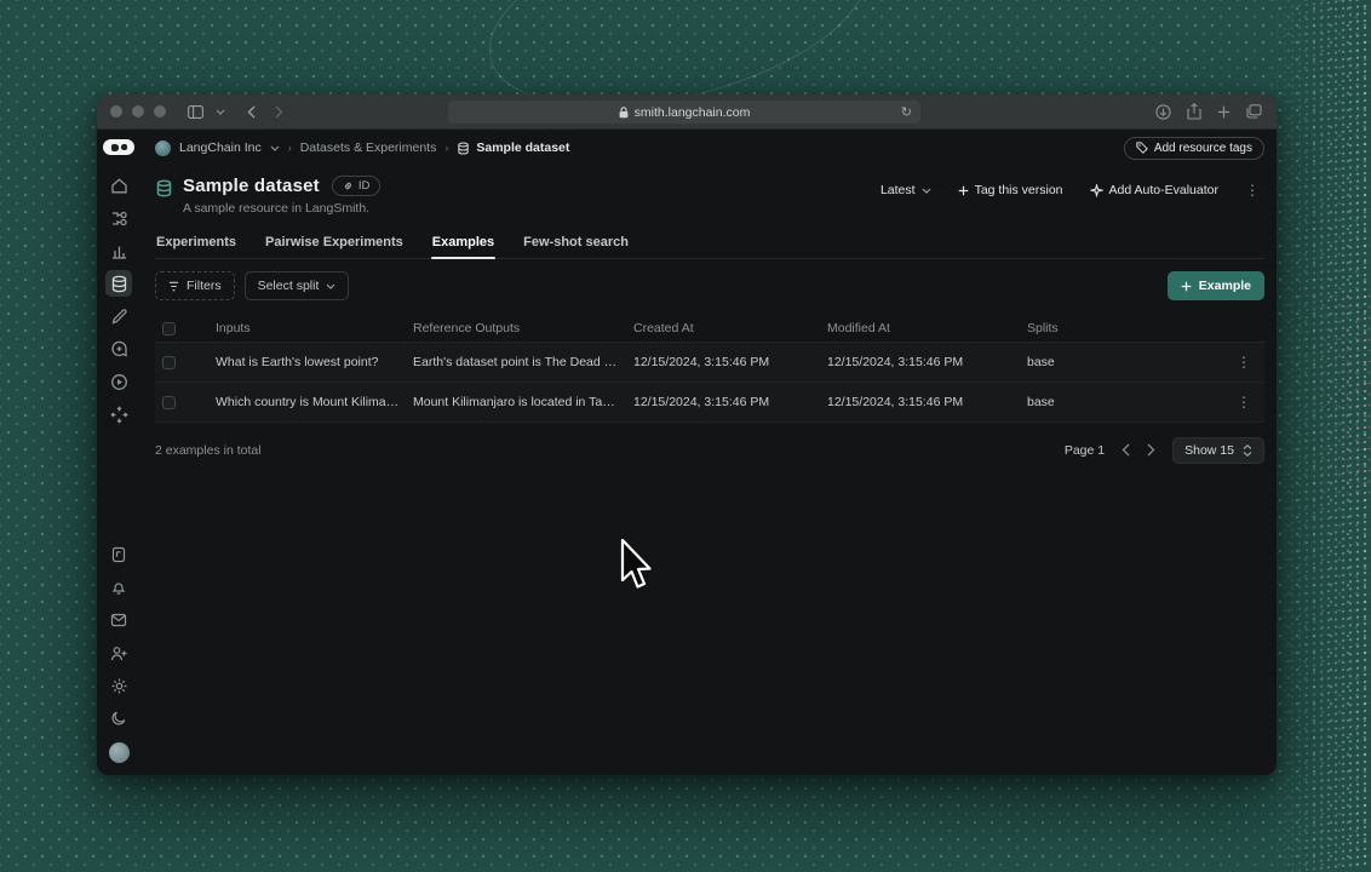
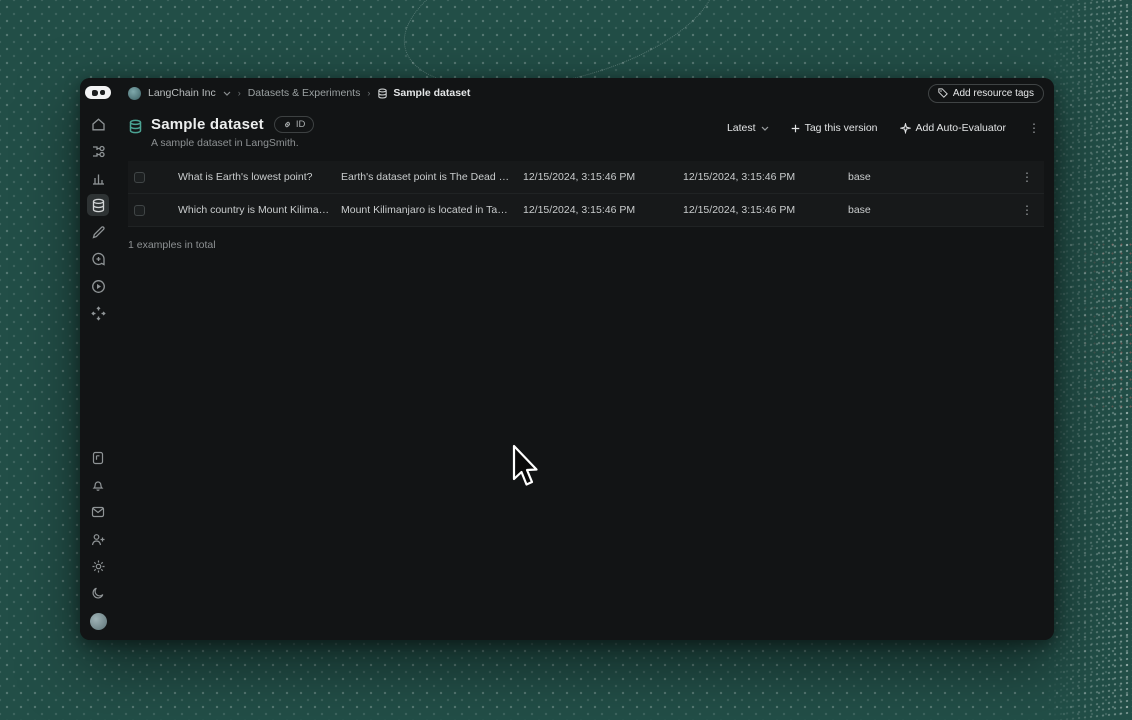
- smith.langchain.com
- ↻
  LangChain Inc
  ›
  Datasets & Experiments
  ›
  Sample dataset
  Add resource tags
  Sample dataset
  ID
- A sample resource in LangSmith.
+ A sample dataset in LangSmith.
  Latest
  Tag this version
  Add Auto-Evaluator
  ⋮
- Experiments
- Pairwise Experiments
- Examples
- Few-shot search
- Filters
- Select split
- Example
- Inputs
- Reference Outputs
- Created At
- Modified At
- Splits
  What is Earth's lowest point?
  Earth's dataset point is The Dead Sea.
  12/15/2024, 3:15:46 PM
  12/15/2024, 3:15:46 PM
  base
  ⋮
  Which country is Mount Kilimanjaro
  Mount Kilimanjaro is located in Tanzani
  12/15/2024, 3:15:46 PM
  12/15/2024, 3:15:46 PM
  base
  ⋮
- 2 examples in total
+ 1 examples in total
- Page 1
- Show 15
